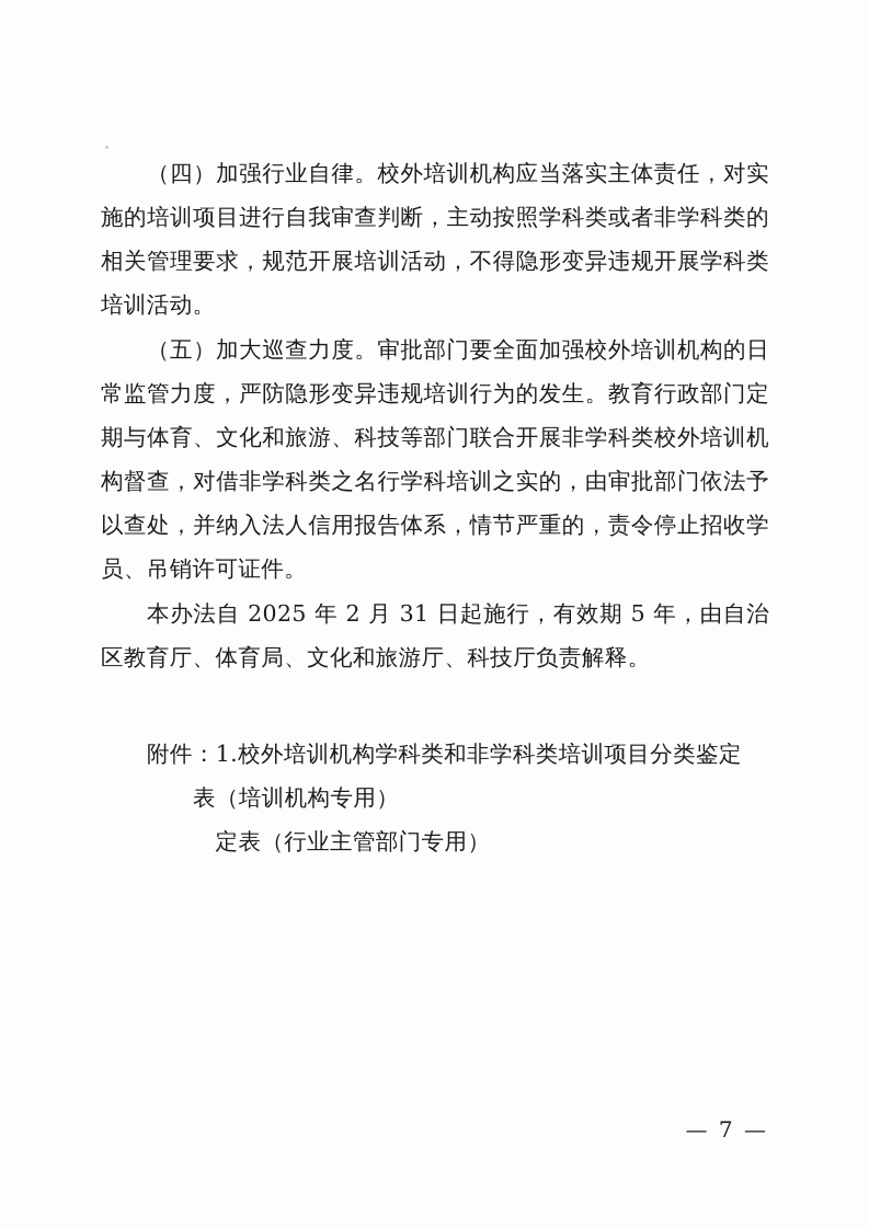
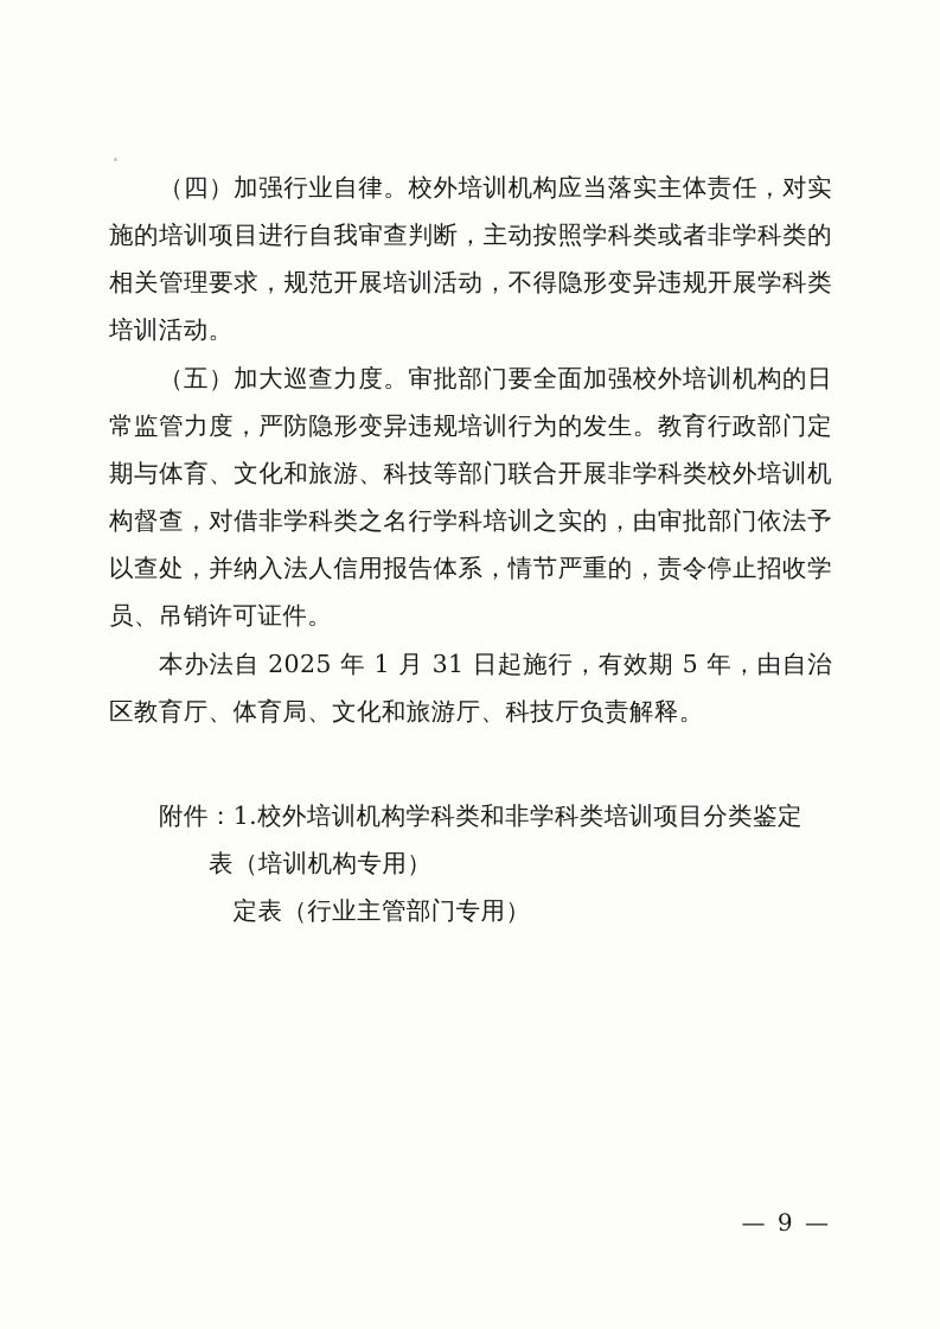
  （四）加强行业自律。校外培训机构应当落实主体责任，对实施的培训项目进行自我审查判断，主动按照学科类或者非学科类的相关管理要求，规范开展培训活动，不得隐形变异违规开展学科类培训活动。
  （五）加大巡查力度。审批部门要全面加强校外培训机构的日常监管力度，严防隐形变异违规培训行为的发生。教育行政部门定期与体育、文化和旅游、科技等部门联合开展非学科类校外培训机构督查，对借非学科类之名行学科培训之实的，由审批部门依法予以查处，并纳入法人信用报告体系，情节严重的，责令停止招收学员、吊销许可证件。
- 本办法自 2025 年 2 月 31 日起施行，有效期 5 年，由自治区教育厅、体育局、文化和旅游厅、科技厅负责解释。
+ 本办法自 2025 年 1 月 31 日起施行，有效期 5 年，由自治区教育厅、体育局、文化和旅游厅、科技厅负责解释。
  附件：1.校外培训机构学科类和非学科类培训项目分类鉴定
  表（培训机构专用）
  定表（行业主管部门专用）
- — 7 —
+ — 9 —
